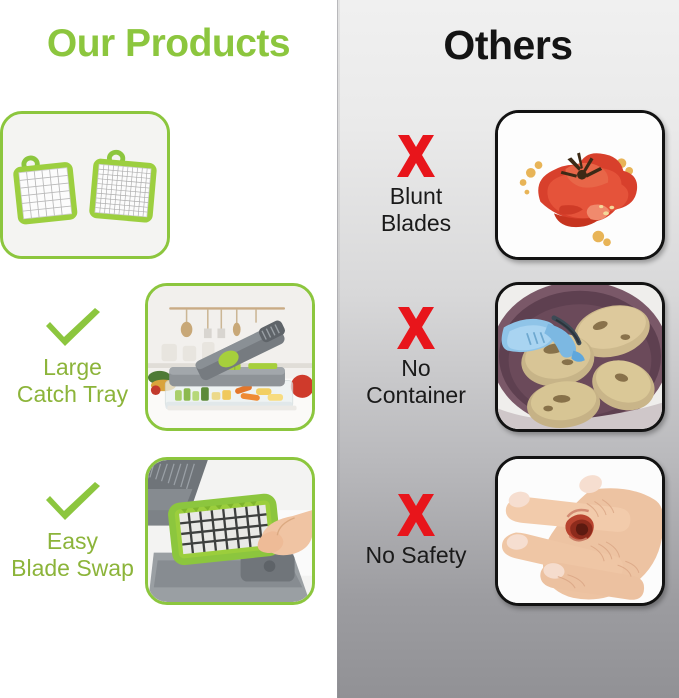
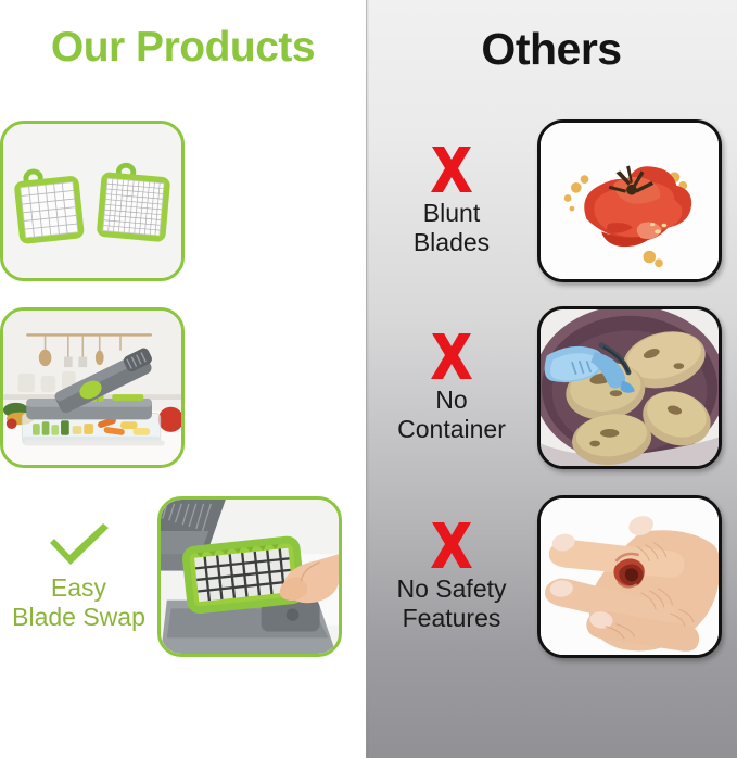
  Our Products
  Others
- Large
- Catch Tray
  Easy
  Blade Swap
  Blunt
  Blades
  No
  Container
  No Safety
+ Features
